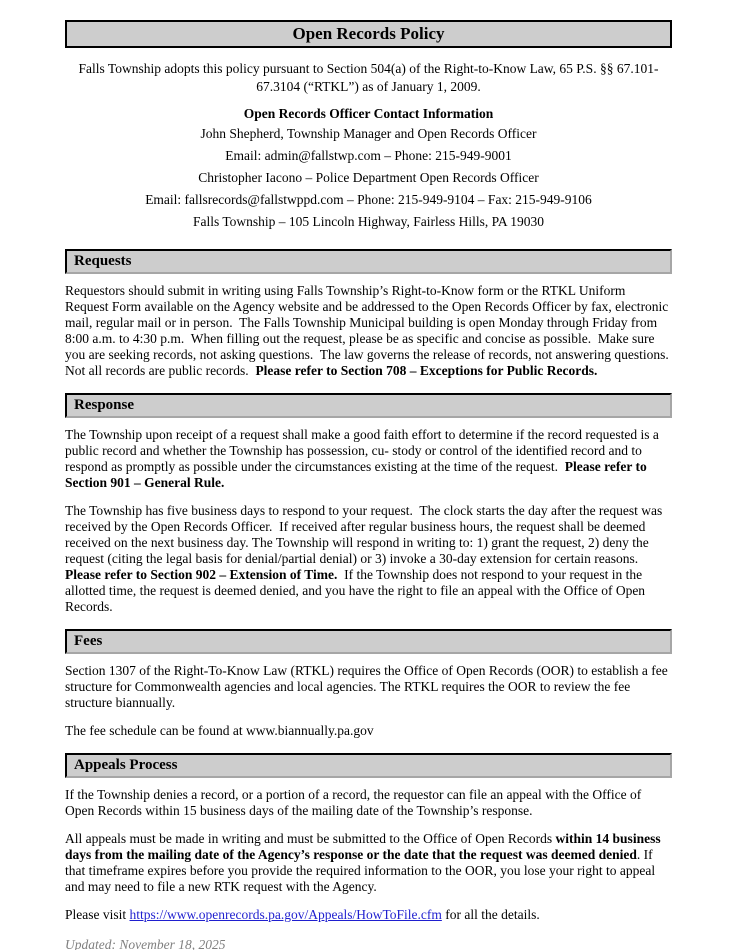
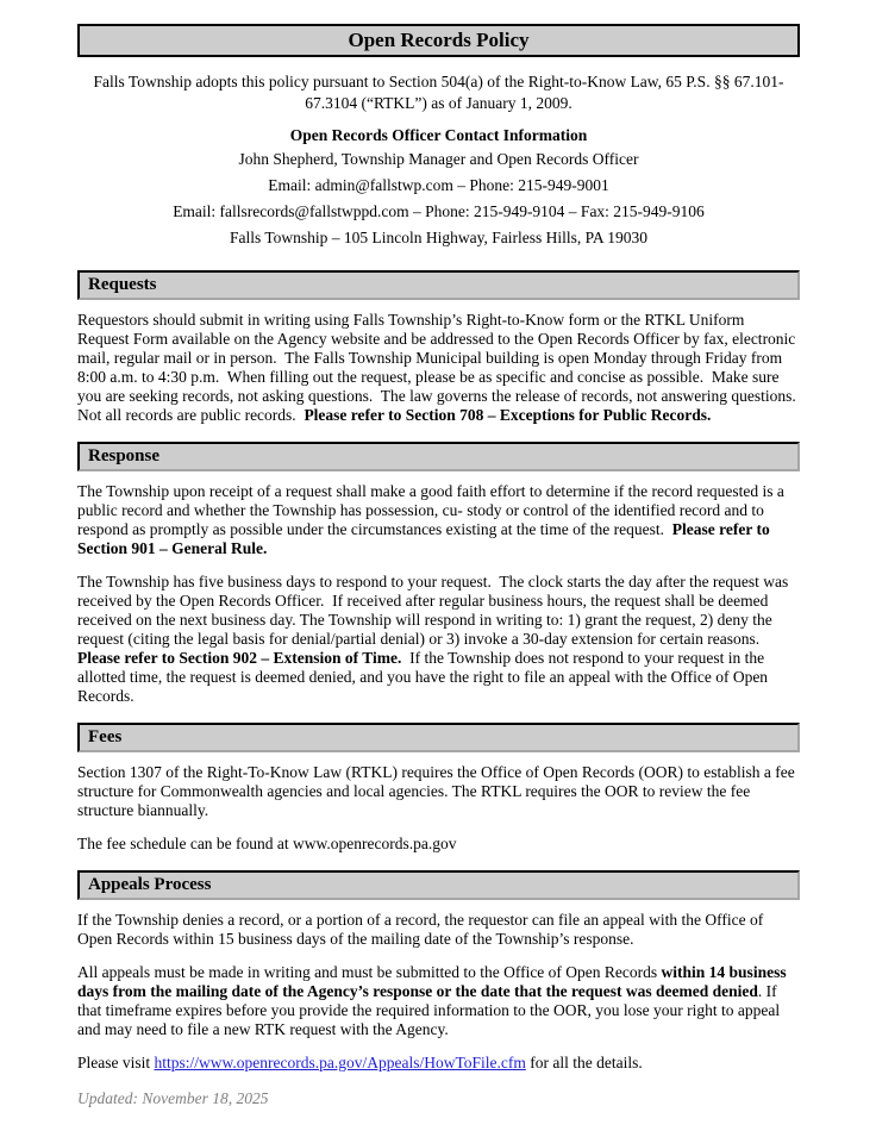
  Open Records Policy
  Falls Township adopts this policy pursuant to Section 504(a) of the Right-to-Know Law, 65 P.S. §§ 67.101-67.3104 (“RTKL”) as of January 1, 2009.
  Open Records Officer Contact Information
  John Shepherd, Township Manager and Open Records Officer
  Email: admin@fallstwp.com – Phone: 215-949-9001
- Christopher Iacono – Police Department Open Records Officer
  Email: fallsrecords@fallstwppd.com – Phone: 215-949-9104 – Fax: 215-949-9106
  Falls Township – 105 Lincoln Highway, Fairless Hills, PA 19030
  Requests
  Requestors should submit in writing using Falls Township’s Right-to-Know form or the RTKL Uniform Request Form available on the Agency website and be addressed to the Open Records Officer by fax, electronic mail, regular mail or in person. The Falls Township Municipal building is open Monday through Friday from 8:00 a.m. to 4:30 p.m. When filling out the request, please be as specific and concise as possible. Make sure you are seeking records, not asking questions. The law governs the release of records, not answering questions. Not all records are public records. Please refer to Section 708 – Exceptions for Public Records.
  Response
  The Township upon receipt of a request shall make a good faith effort to determine if the record requested is a public record and whether the Township has possession, cu- stody or control of the identified record and to respond as promptly as possible under the circumstances existing at the time of the request. Please refer to Section 901 – General Rule.
  The Township has five business days to respond to your request. The clock starts the day after the request was received by the Open Records Officer. If received after regular business hours, the request shall be deemed received on the next business day. The Township will respond in writing to: 1) grant the request, 2) deny the request (citing the legal basis for denial/partial denial) or 3) invoke a 30-day extension for certain reasons. Please refer to Section 902 – Extension of Time. If the Township does not respond to your request in the allotted time, the request is deemed denied, and you have the right to file an appeal with the Office of Open Records.
  Fees
  Section 1307 of the Right-To-Know Law (RTKL) requires the Office of Open Records (OOR) to establish a fee structure for Commonwealth agencies and local agencies. The RTKL requires the OOR to review the fee structure biannually.
- The fee schedule can be found at www.biannually.pa.gov
+ The fee schedule can be found at www.openrecords.pa.gov
  Appeals Process
  If the Township denies a record, or a portion of a record, the requestor can file an appeal with the Office of Open Records within 15 business days of the mailing date of the Township’s response.
  All appeals must be made in writing and must be submitted to the Office of Open Records within 14 business days from the mailing date of the Agency’s response or the date that the request was deemed denied. If that timeframe expires before you provide the required information to the OOR, you lose your right to appeal and may need to file a new RTK request with the Agency.
  Please visit https://www.openrecords.pa.gov/Appeals/HowToFile.cfm for all the details.
  Updated: November 18, 2025
